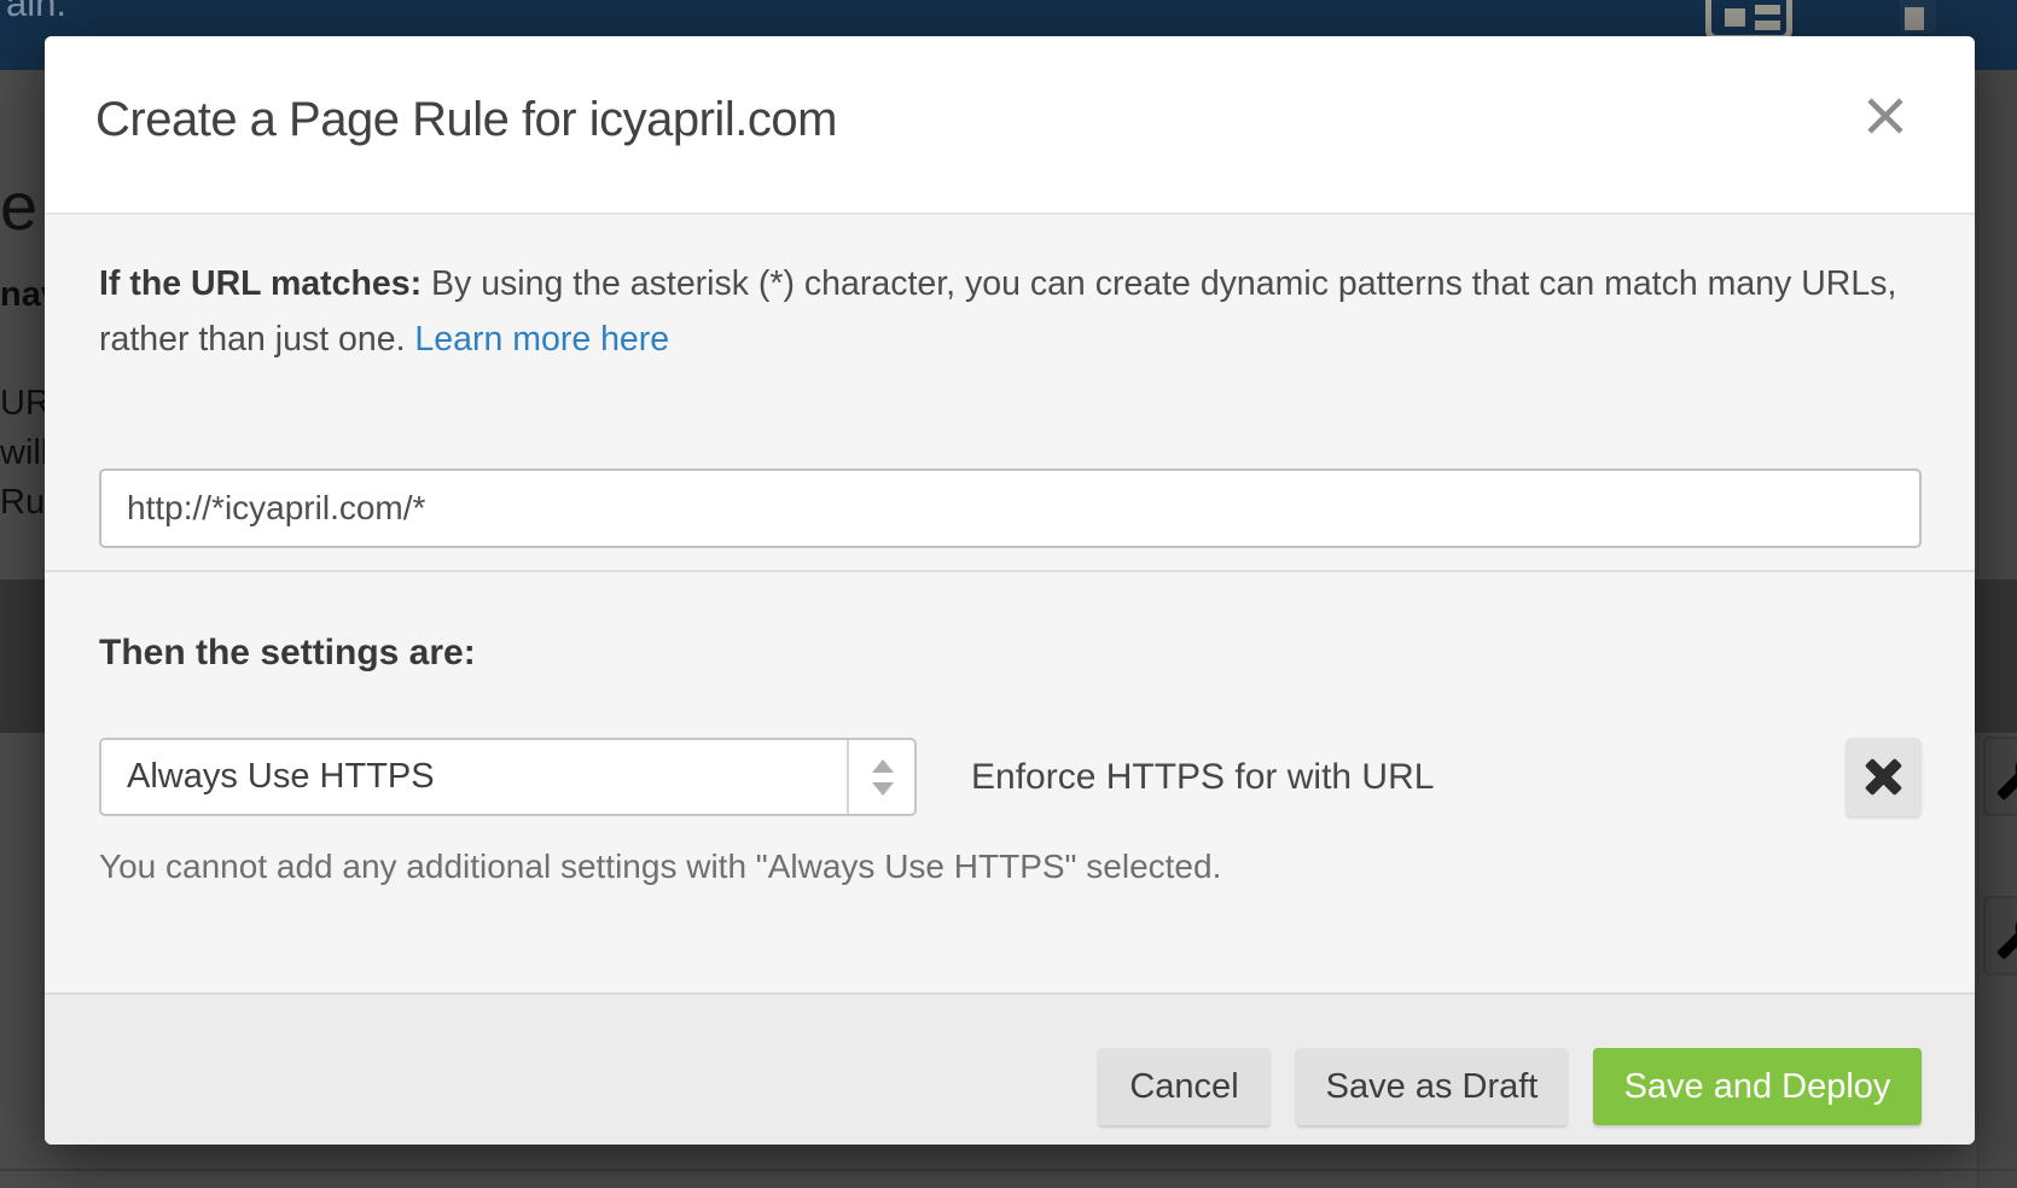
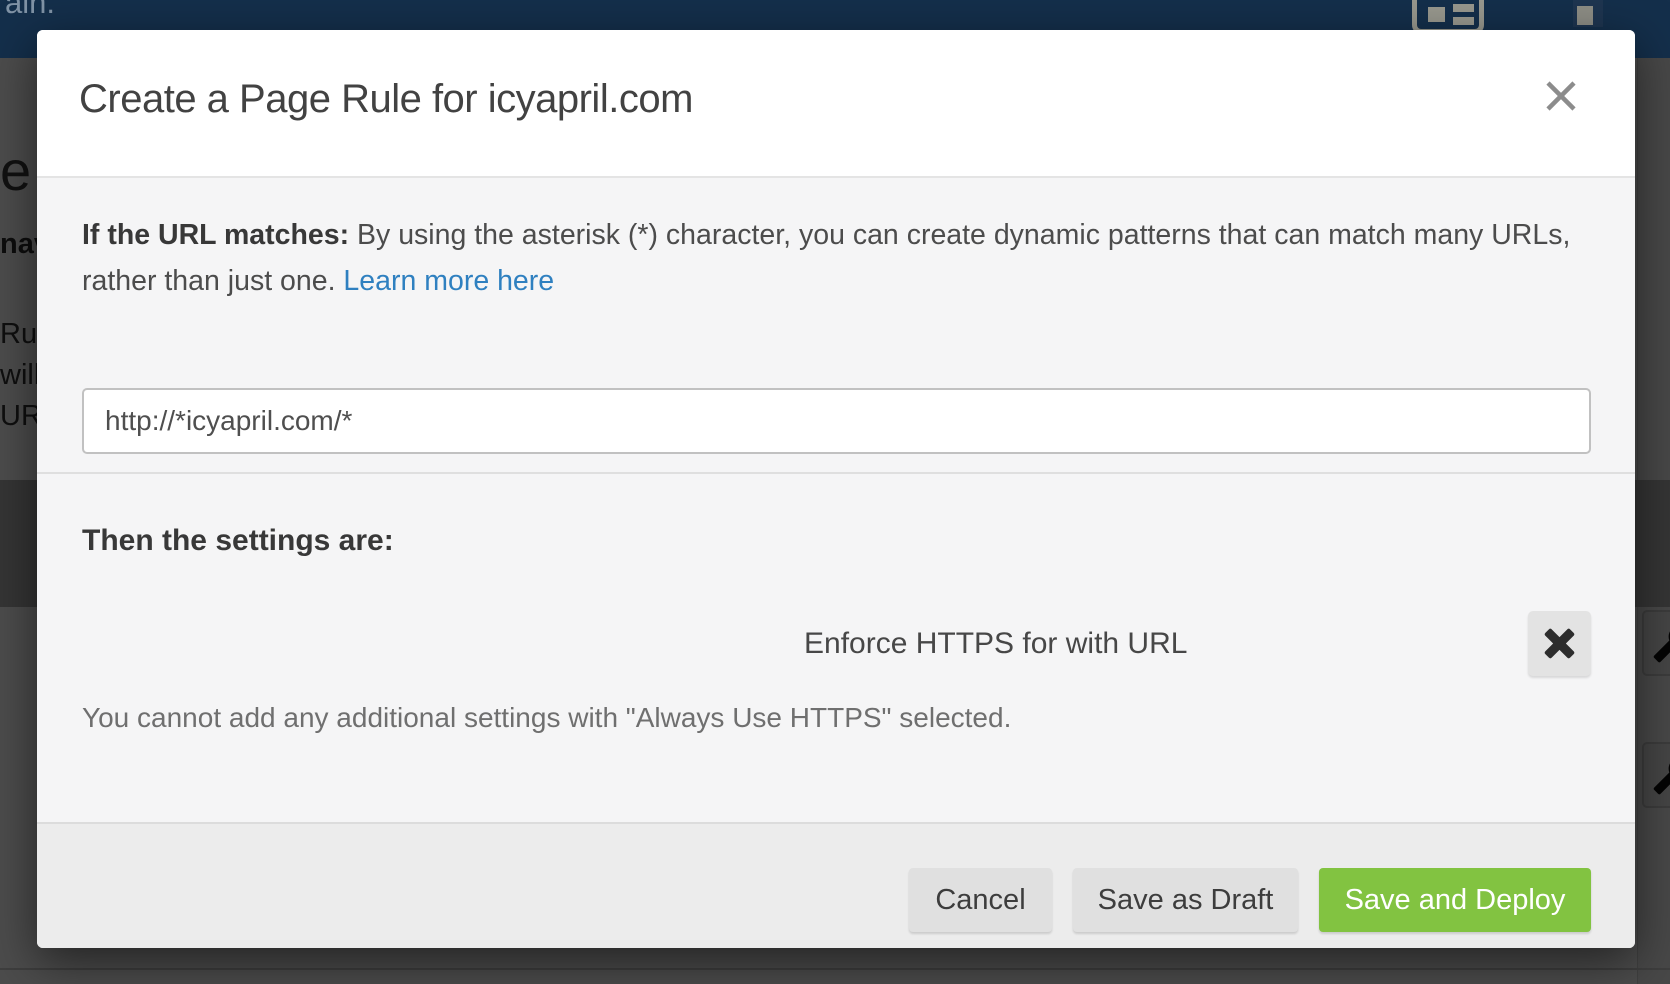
  ain.
  e
- UR
+ Ru
  wil
- Ru
+ UR
  Create a Page Rule for icyapril.com
  If the URL matches: By using the asterisk (*) character, you can create dynamic patterns that can match many URLs, rather than just one. Learn more here
  http://*icyapril.com/*
  Then the settings are:
- Always Use HTTPS
  Enforce HTTPS for with URL
  You cannot add any additional settings with "Always Use HTTPS" selected.
  Cancel
  Save as Draft
  Save and Deploy
